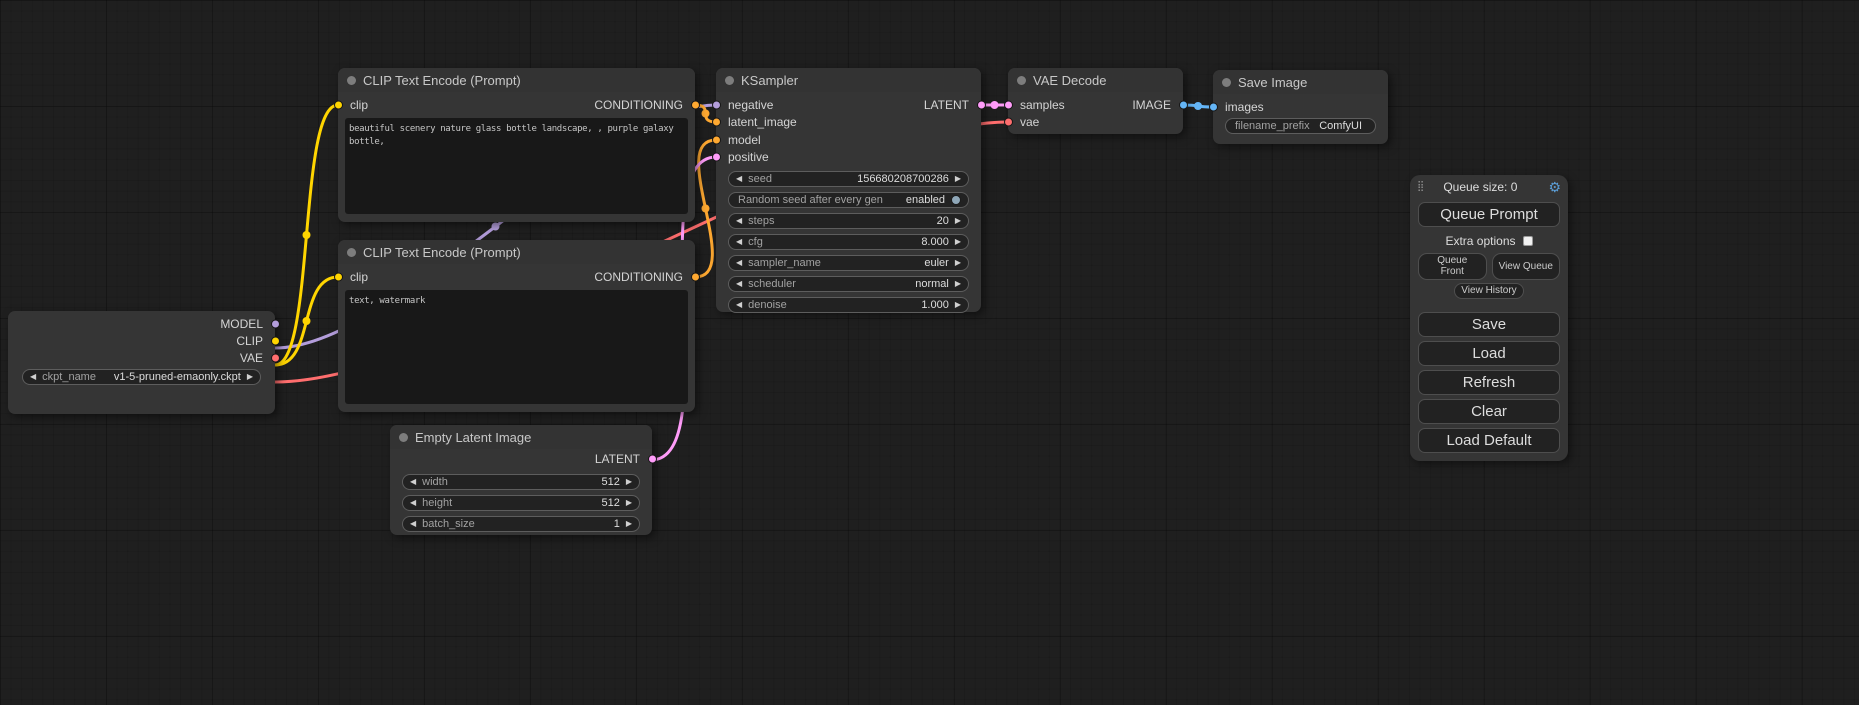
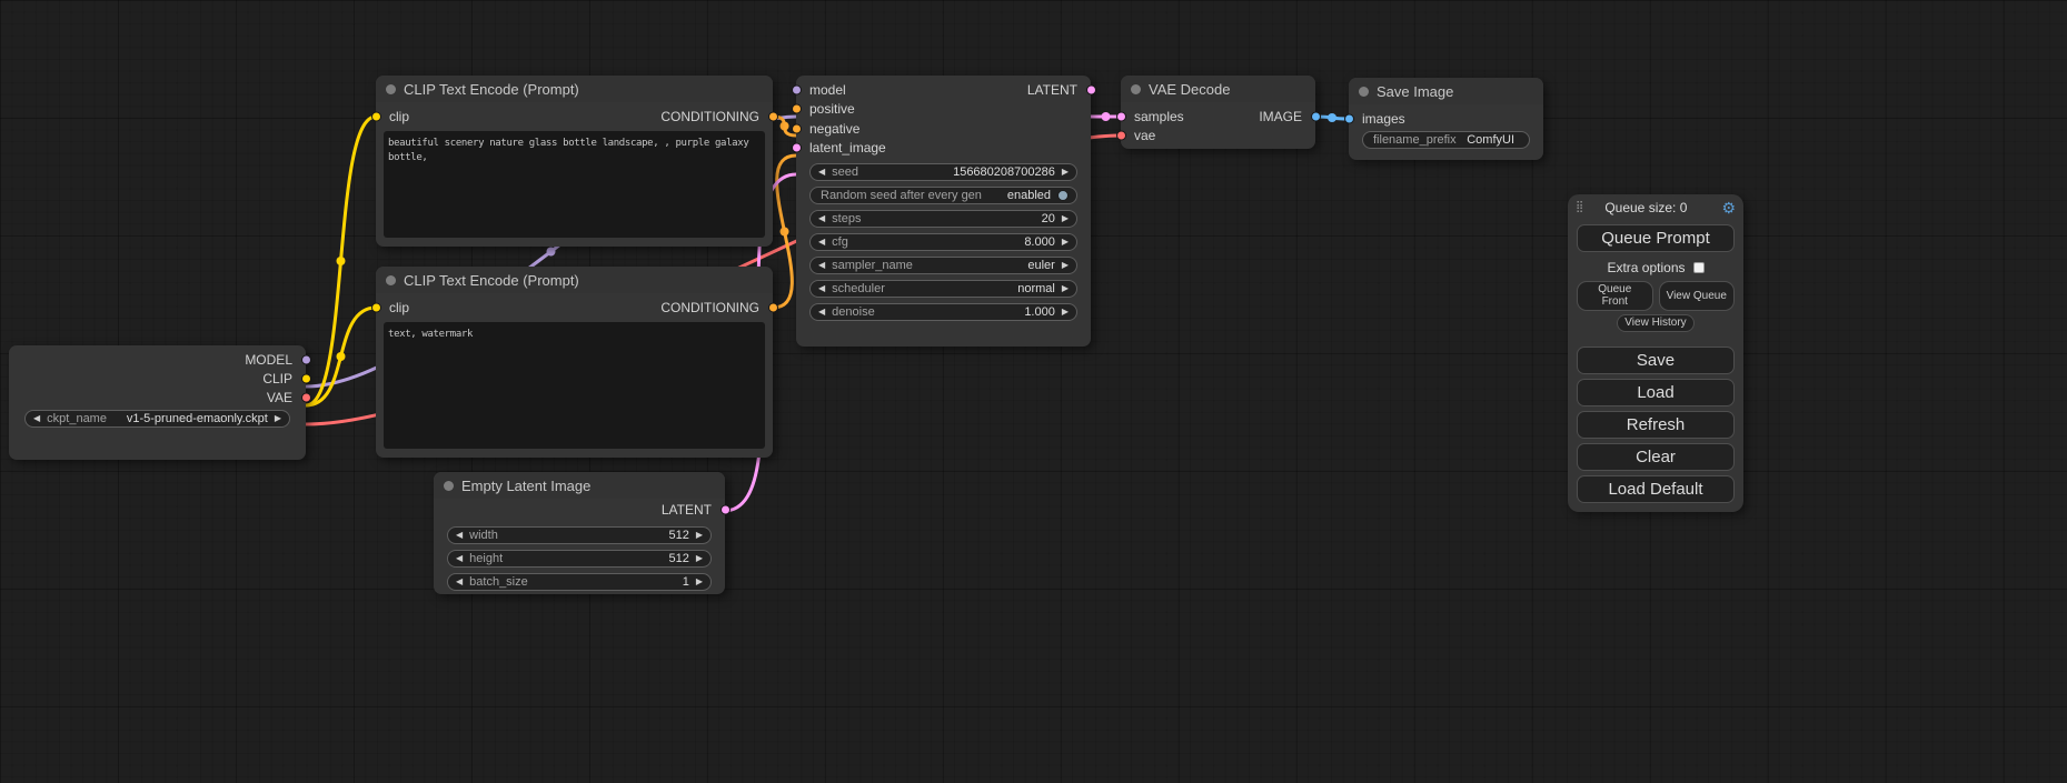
  MODEL
  CLIP
  VAE
  ◀
  ckpt_name
  v1-5-pruned-emaonly.ckpt
  ▶
  CLIP Text Encode (Prompt)
  clip
  CONDITIONING
  CLIP Text Encode (Prompt)
  clip
  CONDITIONING
  text, watermark
  Empty Latent Image
  LATENT
  ◀
  width
  512
  ▶
  ◀
  height
  512
  ▶
  ◀
  batch_size
  1
  ▶
- KSampler
- negative
+ model
  LATENT
- latent_image
+ positive
- model
+ negative
- positive
+ latent_image
  ◀
  seed
  156680208700286
  ▶
  Random seed after every gen
  enabled
  ◀
  steps
  20
  ▶
  ◀
  cfg
  8.000
  ▶
  ◀
  sampler_name
  euler
  ▶
  ◀
  scheduler
  normal
  ▶
  ◀
  denoise
  1.000
  ▶
  VAE Decode
  samples
  IMAGE
  vae
  Save Image
  images
  filename_prefix
  ComfyUI
  ⣿
  Queue size: 0
  ⚙
  Queue Prompt
  Extra options
  Queue Front
  View Queue
  View History
  Save
  Load
  Refresh
  Clear
  Load Default
